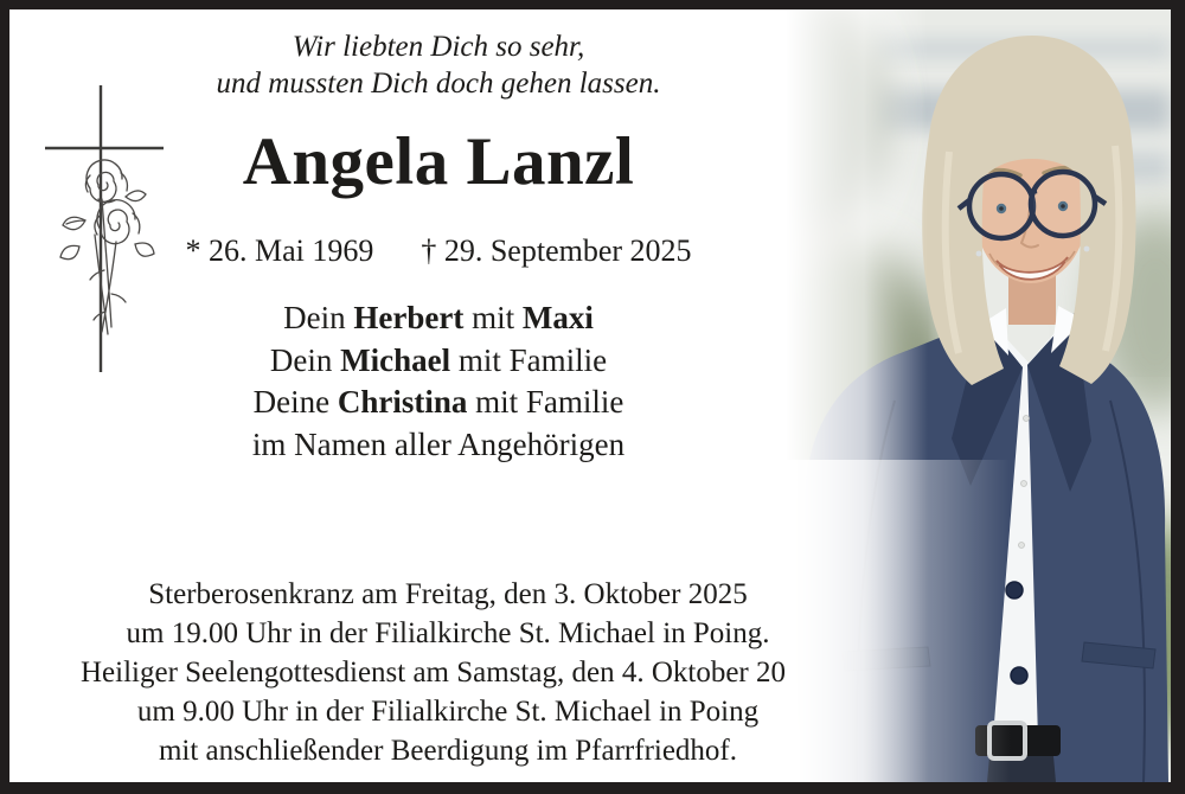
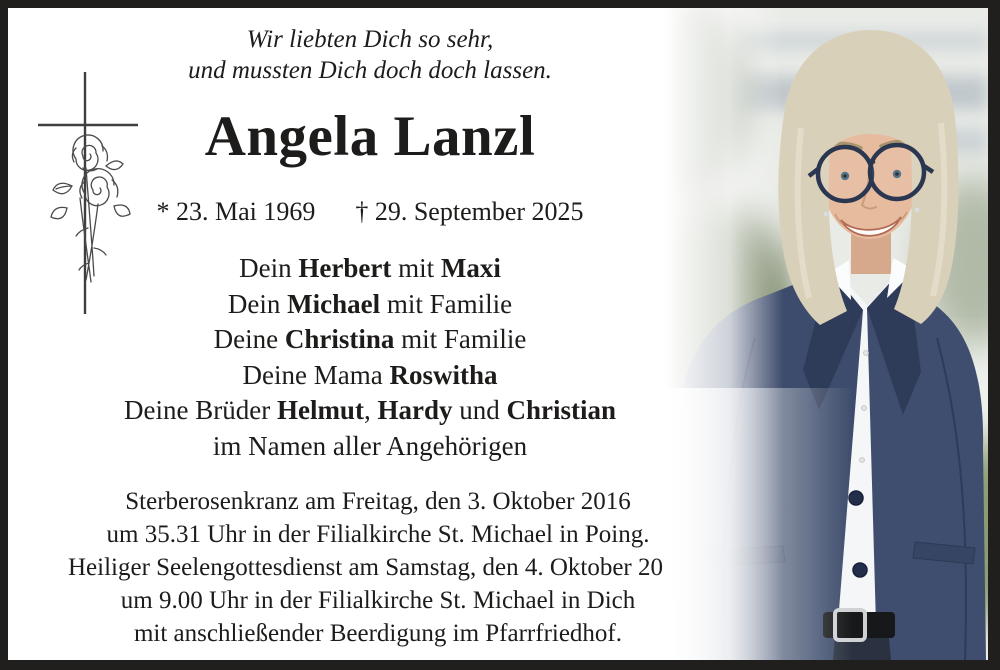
  Wir liebten Dich so sehr,
- und mussten Dich doch gehen lassen.
+ und mussten Dich doch doch lassen.
  Angela Lanzl
- * 26. Mai 1969 † 29. September 2025
+ * 23. Mai 1969 † 29. September 2025
  Dein Herbert mit Maxi
  Dein Michael mit Familie
  Deine Christina mit Familie
+ Deine Mama Roswitha
+ Deine Brüder Helmut, Hardy und Christian
  im Namen aller Angehörigen
- Sterberosenkranz am Freitag, den 3. Oktober 2025
+ Sterberosenkranz am Freitag, den 3. Oktober 2016
- um 19.00 Uhr in der Filialkirche St. Michael in Poing.
+ um 35.31 Uhr in der Filialkirche St. Michael in Poing.
  Heiliger Seelengottesdienst am Samstag, den 4. Oktober 20
- um 9.00 Uhr in der Filialkirche St. Michael in Poing
+ um 9.00 Uhr in der Filialkirche St. Michael in Dich
  mit anschließender Beerdigung im Pfarrfriedhof.
